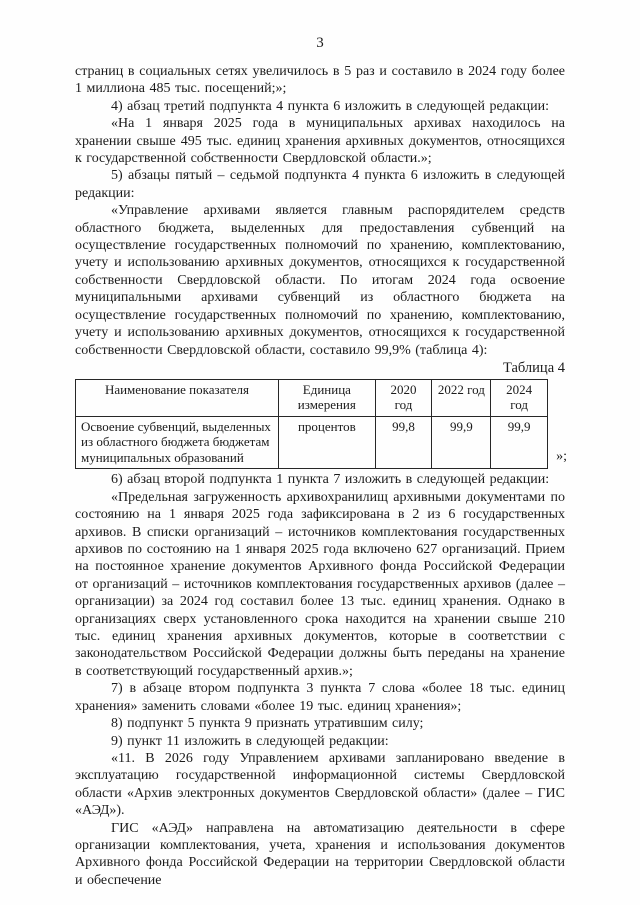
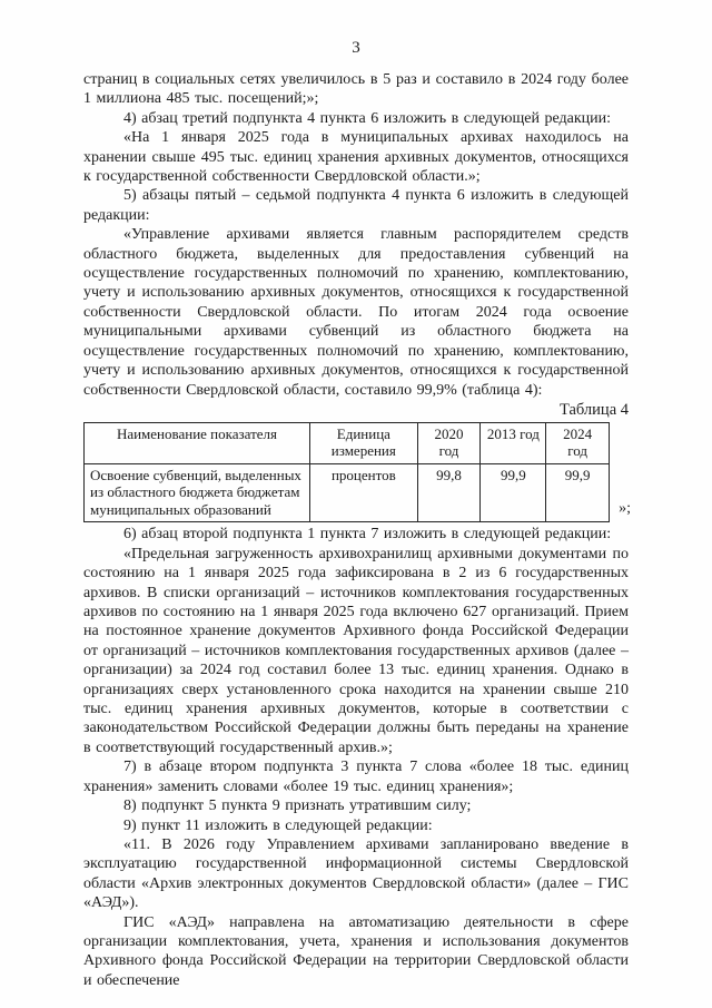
  3
  страниц в социальных сетях увеличилось в 5 раз и составило в 2024 году более 1 миллиона 485 тыс. посещений;»;
  4) абзац третий подпункта 4 пункта 6 изложить в следующей редакции:
  «На 1 января 2025 года в муниципальных архивах находилось на хранении свыше 495 тыс. единиц хранения архивных документов, относящихся к государственной собственности Свердловской области.»;
  5) абзацы пятый – седьмой подпункта 4 пункта 6 изложить в следующей редакции:
  «Управление архивами является главным распорядителем средств областного бюджета, выделенных для предоставления субвенций на осуществление государственных полномочий по хранению, комплектованию, учету и использованию архивных документов, относящихся к государственной собственности Свердловской области. По итогам 2024 года освоение муниципальными архивами субвенций из областного бюджета на осуществление государственных полномочий по хранению, комплектованию, учету и использованию архивных документов, относящихся к государственной собственности Свердловской области, составило 99,9% (таблица 4):
  Таблица 4
- Наименование показателя	Единица измерения	2020 год	2022 год	2024 год
+ Наименование показателя	Единица измерения	2020 год	2013 год	2024 год
  Освоение субвенций, выделенных из областного бюджета бюджетам муниципальных образований	процентов	99,8	99,9	99,9
  »;
  6) абзац второй подпункта 1 пункта 7 изложить в следующей редакции:
  «Предельная загруженность архивохранилищ архивными документами по состоянию на 1 января 2025 года зафиксирована в 2 из 6 государственных архивов. В списки организаций – источников комплектования государственных архивов по состоянию на 1 января 2025 года включено 627 организаций. Прием на постоянное хранение документов Архивного фонда Российской Федерации от организаций – источников комплектования государственных архивов (далее – организации) за 2024 год составил более 13 тыс. единиц хранения. Однако в организациях сверх установленного срока находится на хранении свыше 210 тыс. единиц хранения архивных документов, которые в соответствии с законодательством Российской Федерации должны быть переданы на хранение в соответствующий государственный архив.»;
  7) в абзаце втором подпункта 3 пункта 7 слова «более 18 тыс. единиц хранения» заменить словами «более 19 тыс. единиц хранения»;
  8) подпункт 5 пункта 9 признать утратившим силу;
  9) пункт 11 изложить в следующей редакции:
  «11. В 2026 году Управлением архивами запланировано введение в эксплуатацию государственной информационной системы Свердловской области «Архив электронных документов Свердловской области» (далее – ГИС «АЭД»).
  ГИС «АЭД» направлена на автоматизацию деятельности в сфере организации комплектования, учета, хранения и использования документов Архивного фонда Российской Федерации на территории Свердловской области и обеспечение
